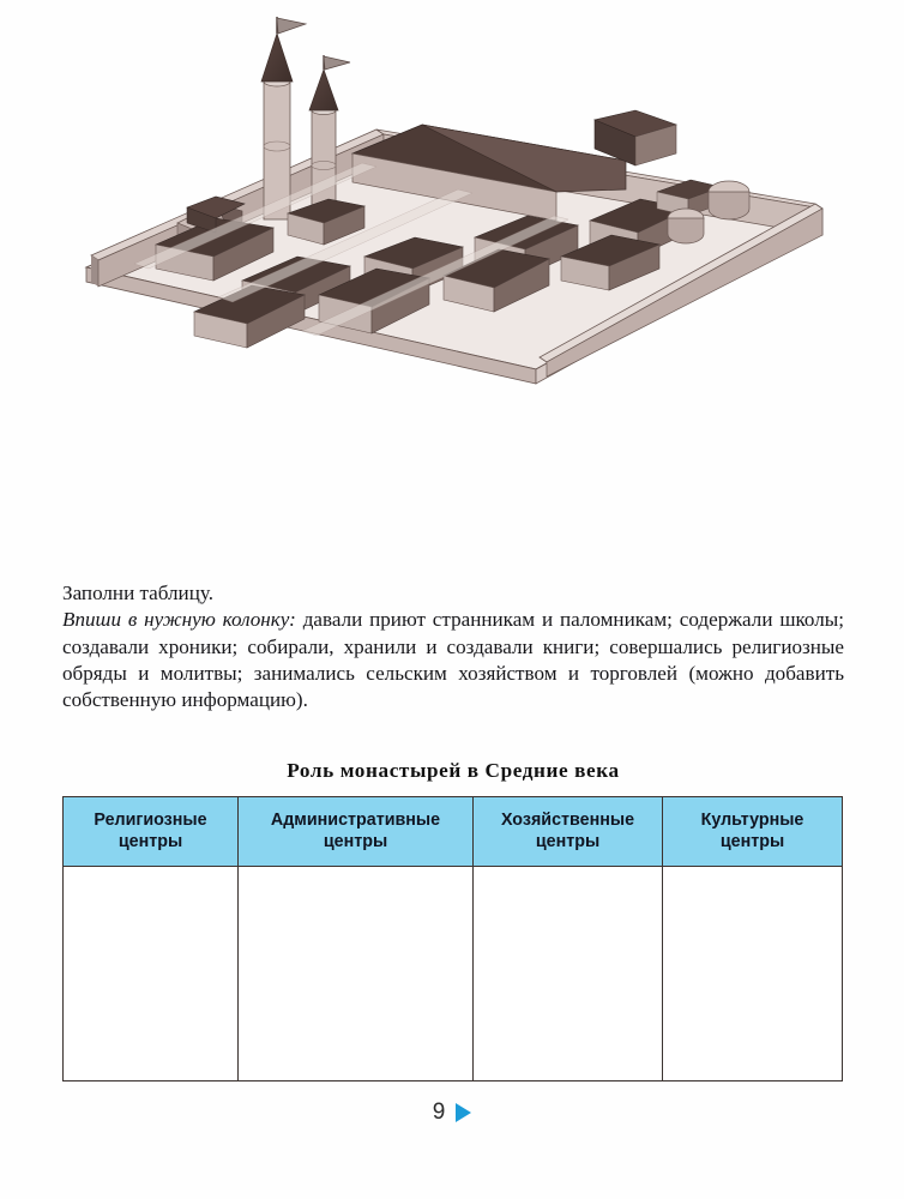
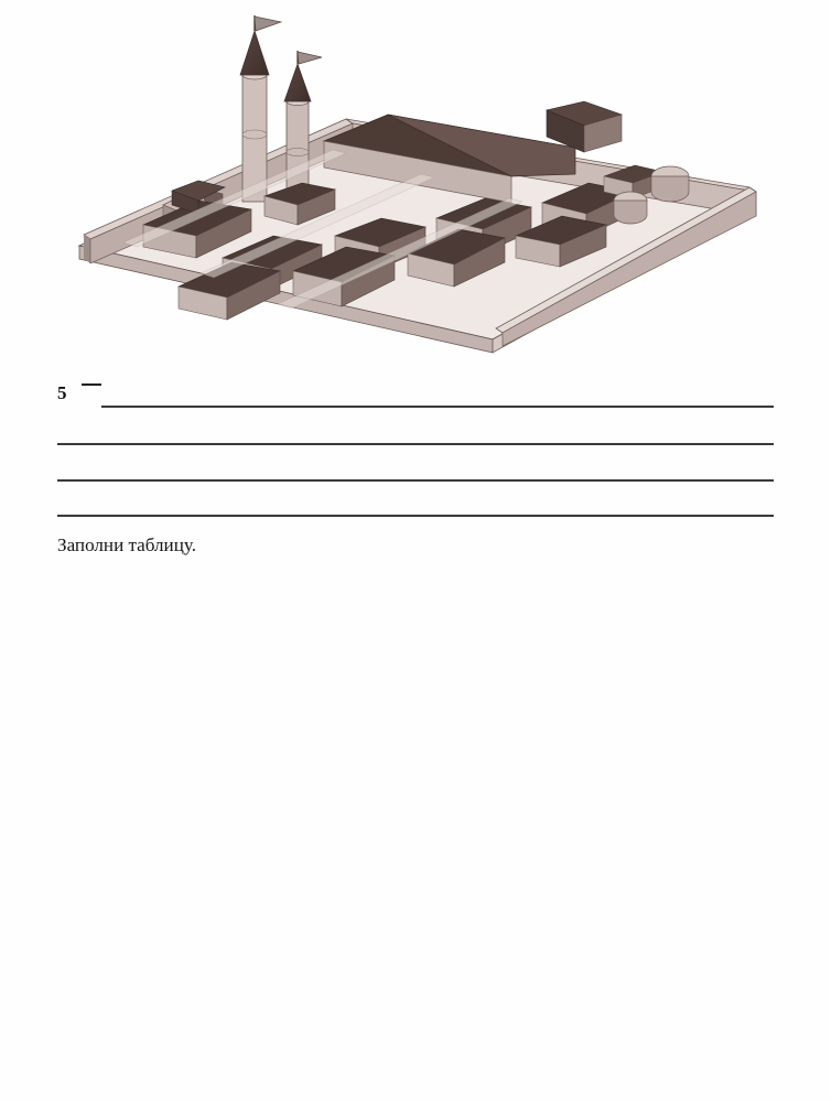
+ 5
  Заполни таблицу.
- Впиши в нужную колонку: давали приют странникам и паломникам; содержали школы; создавали хроники; собирали, хранили и создавали книги; совершались религиозные обряды и молитвы; занимались сельским хозяйством и торговлей (можно добавить собственную информацию).
- Роль монастырей в Средние века
- Религиозные центры	Административные центры	Хозяйственные центры	Культурные центры
- 9
